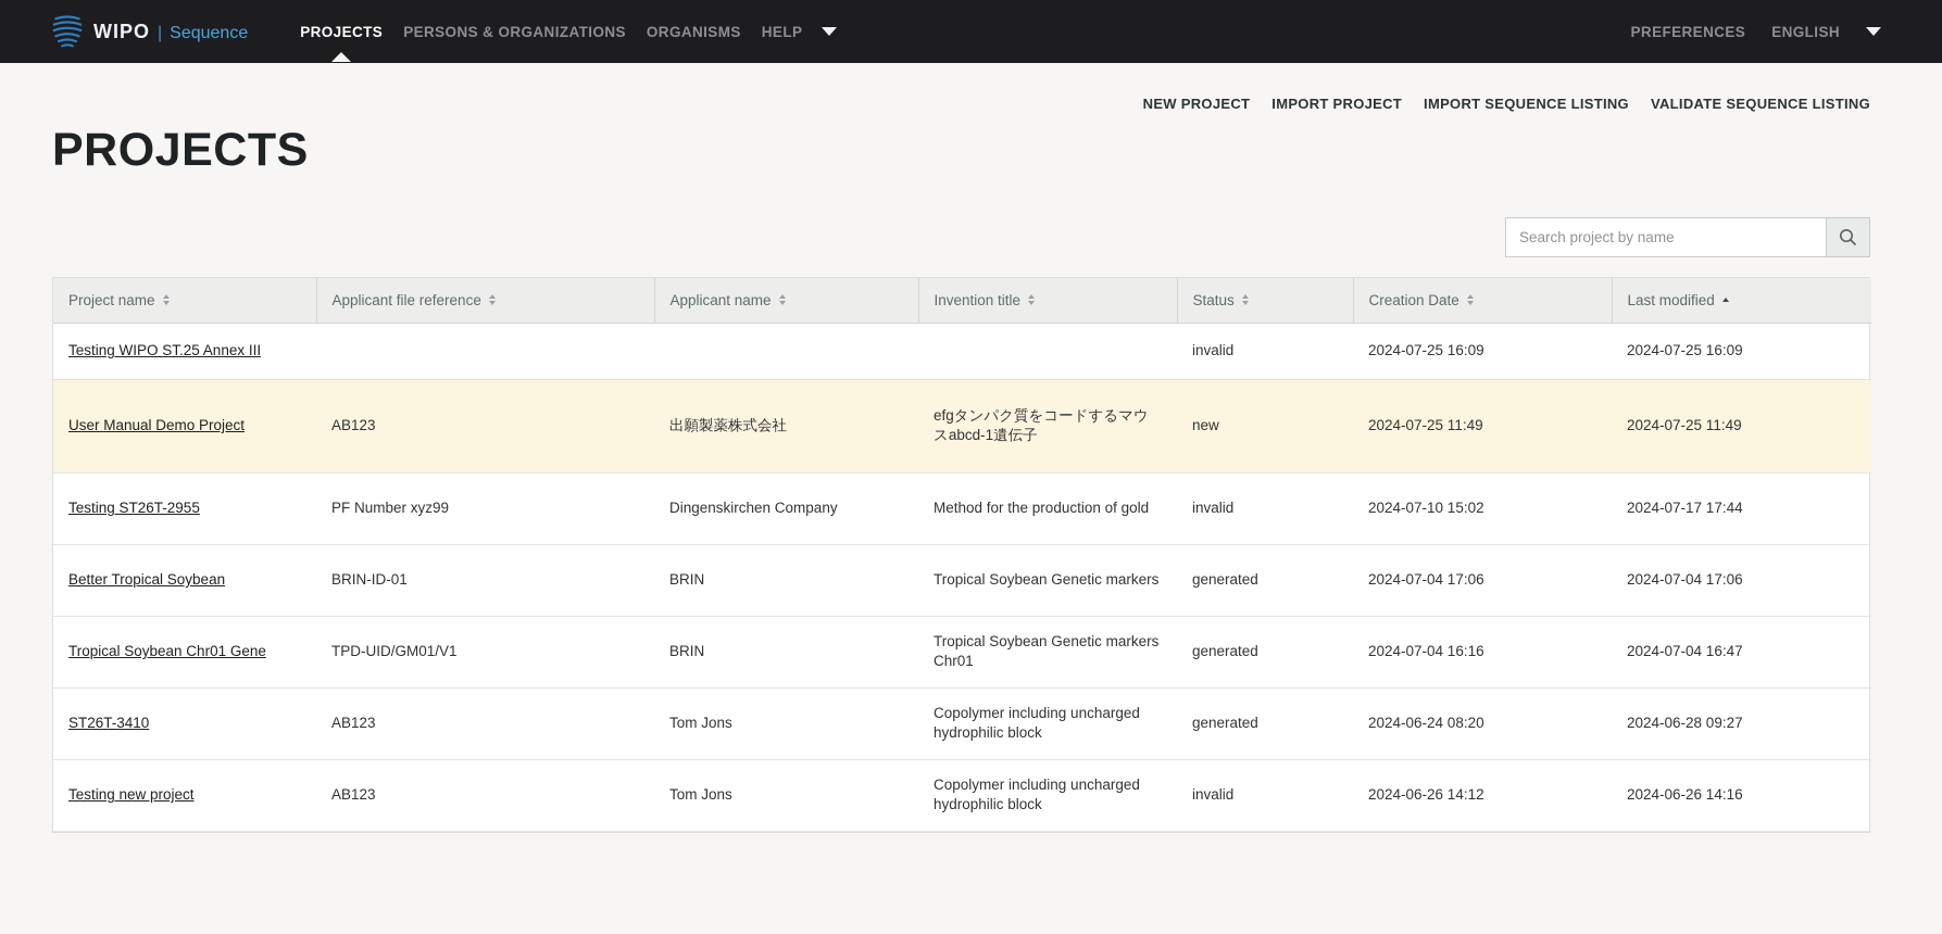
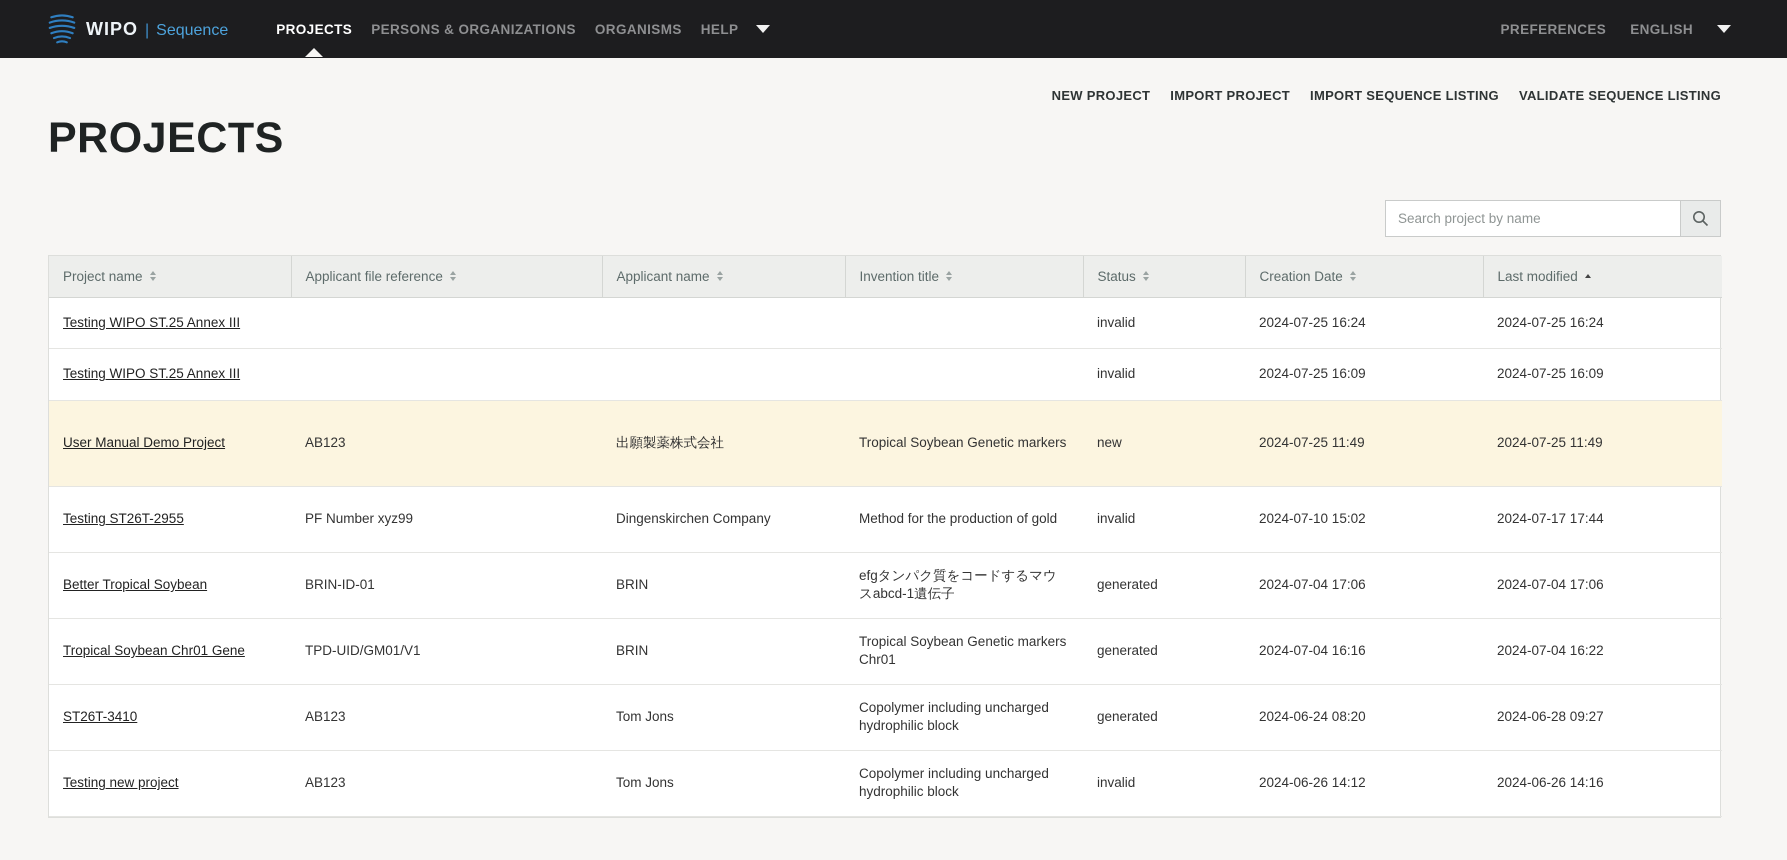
  WIPO
  |
  Sequence
  PROJECTS
  PERSONS & ORGANIZATIONS
  ORGANISMS
  HELP
  PREFERENCES
  ENGLISH
  NEW PROJECT
  IMPORT PROJECT
  IMPORT SEQUENCE LISTING
  VALIDATE SEQUENCE LISTING
  PROJECTS
  Search project by name
  Project name	Applicant file reference	Applicant name	Invention title	Status	Creation Date	Last modified
+ Testing WIPO ST.25 Annex III				invalid	2024-07-25 16:24	2024-07-25 16:24
  Testing WIPO ST.25 Annex III				invalid	2024-07-25 16:09	2024-07-25 16:09
- User Manual Demo Project	AB123	出願製薬株式会社	efgタンパク質をコードするマウスabcd-1遺伝子	new	2024-07-25 11:49	2024-07-25 11:49
+ User Manual Demo Project	AB123	出願製薬株式会社	Tropical Soybean Genetic markers	new	2024-07-25 11:49	2024-07-25 11:49
  Testing ST26T-2955	PF Number xyz99	Dingenskirchen Company	Method for the production of gold	invalid	2024-07-10 15:02	2024-07-17 17:44
- Better Tropical Soybean	BRIN-ID-01	BRIN	Tropical Soybean Genetic markers	generated	2024-07-04 17:06	2024-07-04 17:06
+ Better Tropical Soybean	BRIN-ID-01	BRIN	efgタンパク質をコードするマウスabcd-1遺伝子	generated	2024-07-04 17:06	2024-07-04 17:06
- Tropical Soybean Chr01 Gene	TPD-UID/GM01/V1	BRIN	Tropical Soybean Genetic markers Chr01	generated	2024-07-04 16:16	2024-07-04 16:47
+ Tropical Soybean Chr01 Gene	TPD-UID/GM01/V1	BRIN	Tropical Soybean Genetic markers Chr01	generated	2024-07-04 16:16	2024-07-04 16:22
  ST26T-3410	AB123	Tom Jons	Copolymer including uncharged hydrophilic block	generated	2024-06-24 08:20	2024-06-28 09:27
  Testing new project	AB123	Tom Jons	Copolymer including uncharged hydrophilic block	invalid	2024-06-26 14:12	2024-06-26 14:16
